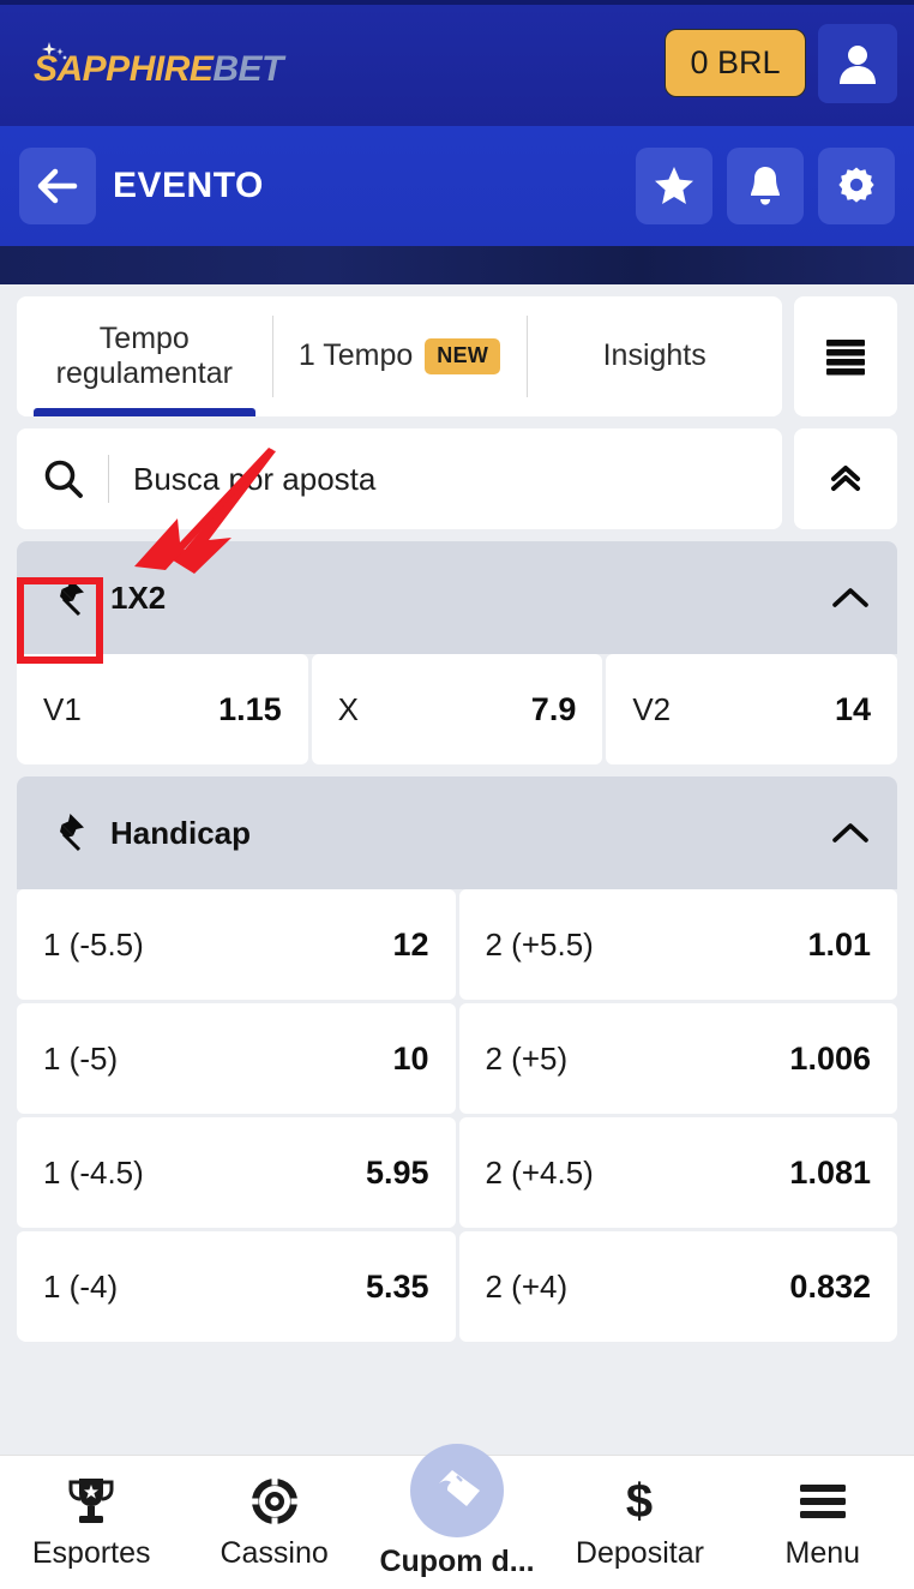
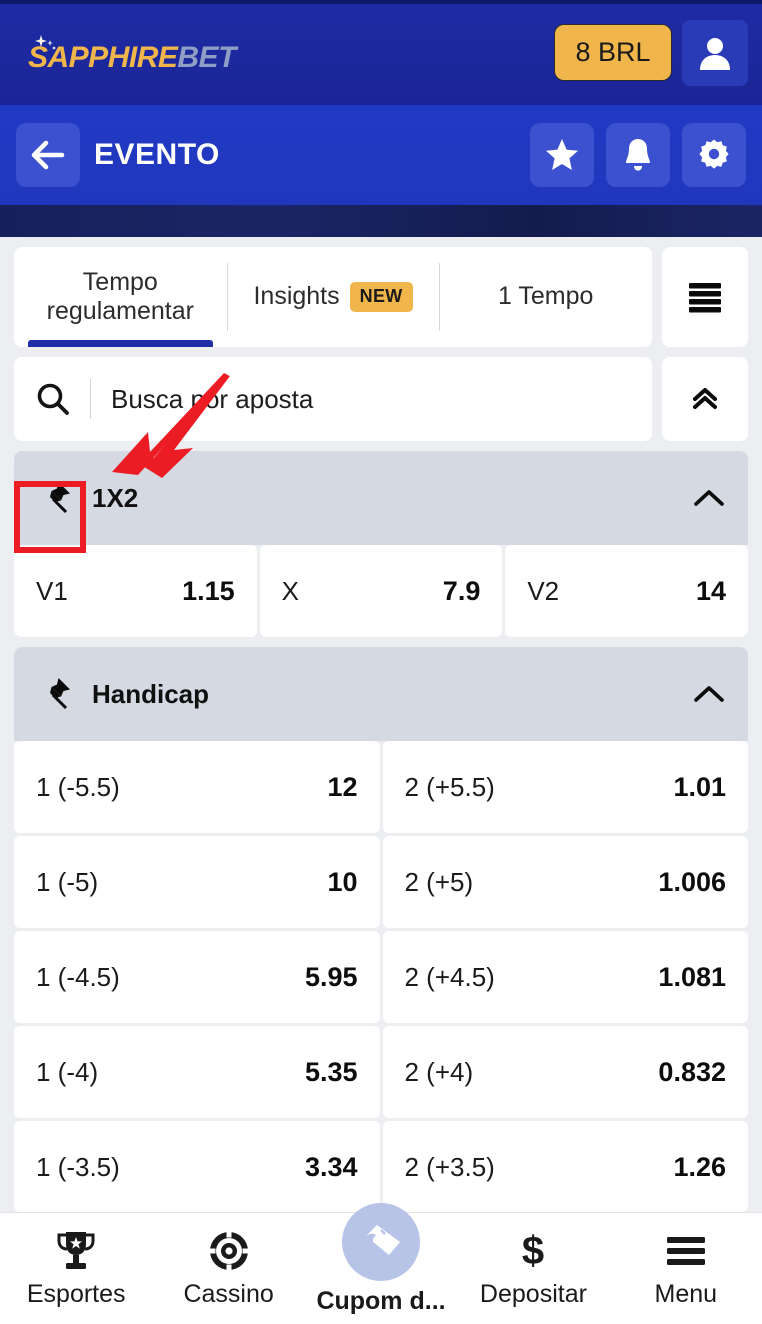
  SAPPHIREBET
- 0 BRL
+ 8 BRL
  EVENTO
  Tempo
  regulamentar
- 1 Tempo
+ Insights
  NEW
- Insights
+ 1 Tempo
  Busca pr aposta
  1X2
  V1
  1.15
  X
  7.9
  V2
  14
  Handicap
  1 (-5.5)
  12
  2 (+5.5)
  1.01
  1 (-5)
  10
  2 (+5)
  1.006
  1 (-4.5)
  5.95
  2 (+4.5)
  1.081
  1 (-4)
  5.35
  2 (+4)
  0.832
+ 1 (-3.5)
+ 3.34
+ 2 (+3.5)
+ 1.26
  Esportes
  Cassino
  Cupom d...
  $
  Depositar
  Menu
